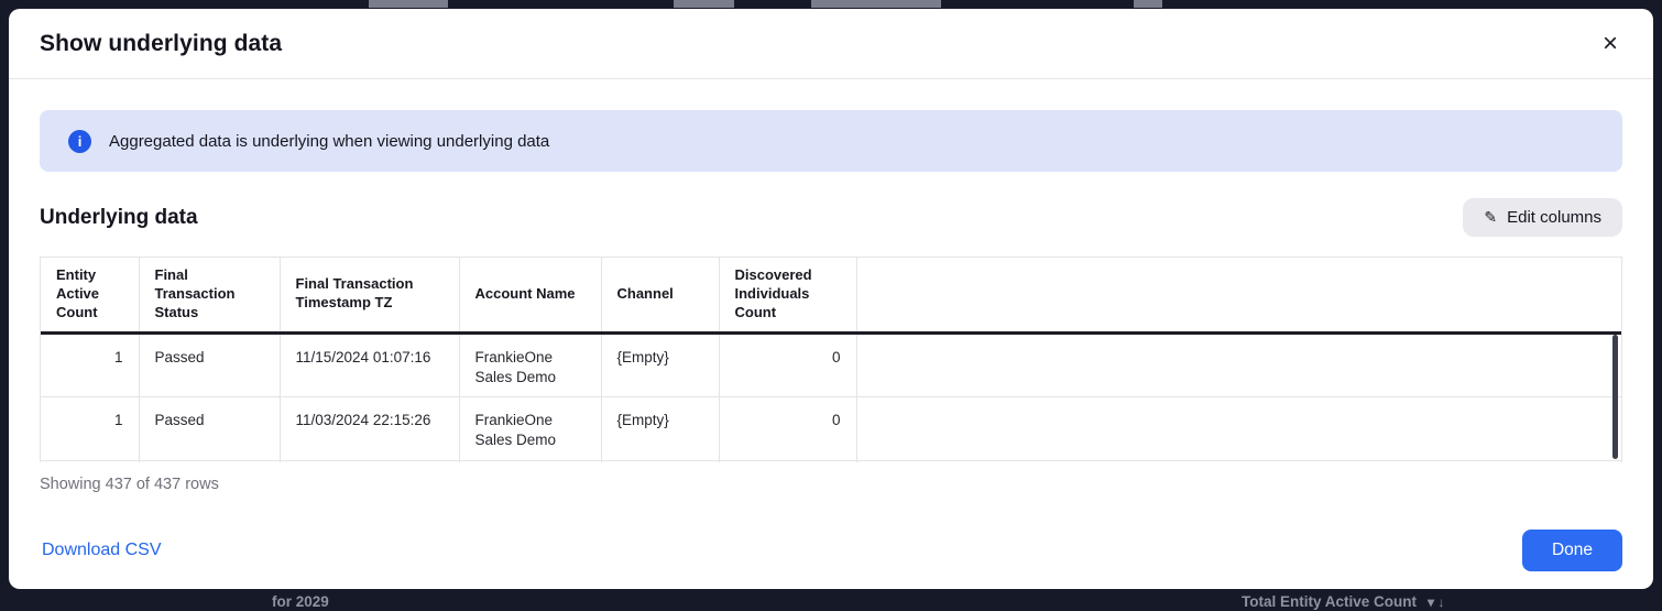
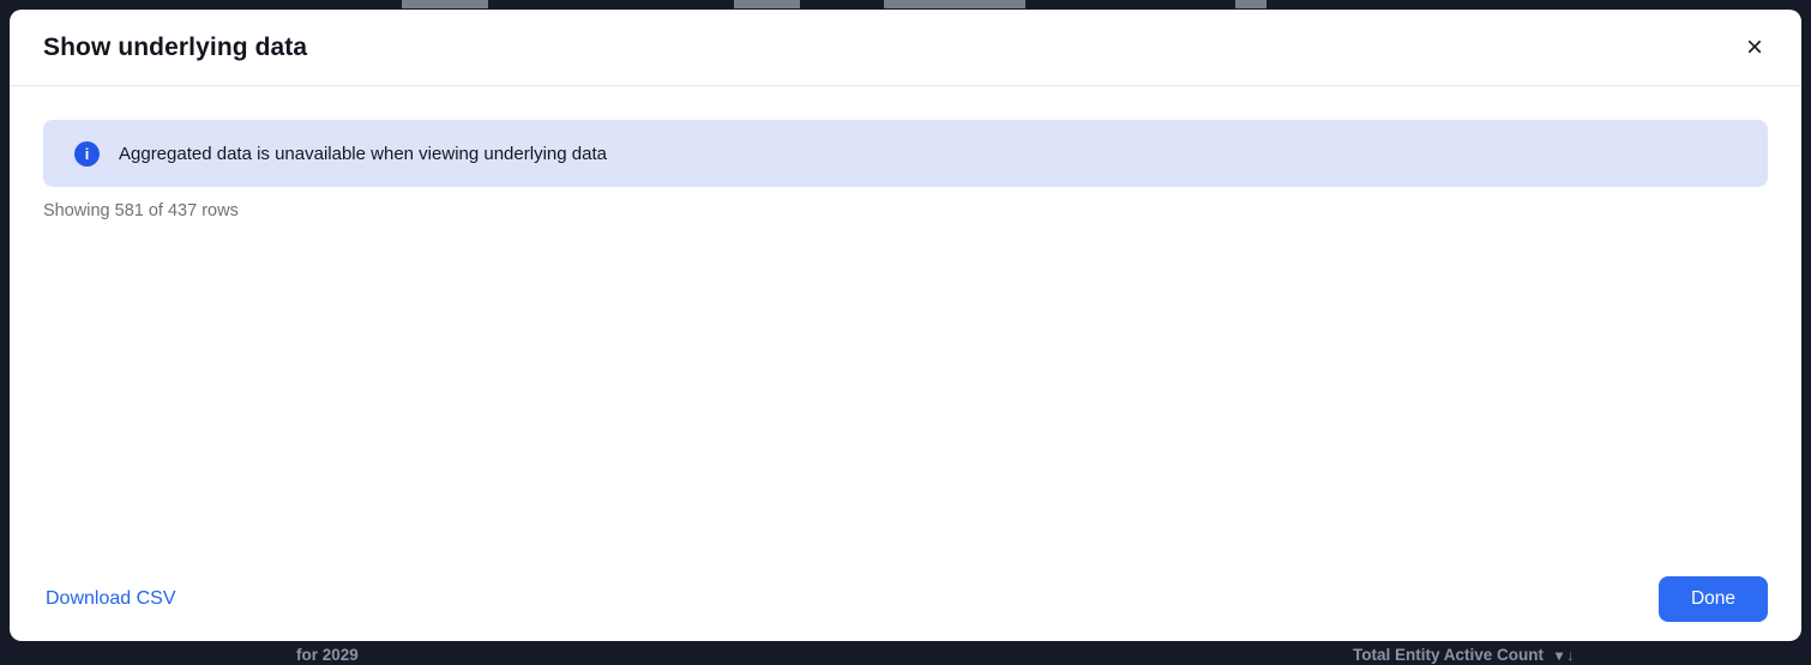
  for 2029
  Total Entity Active Count ▾ ↓
  Show underlying data
  ×
  i
- Aggregated data is underlying when viewing underlying data
+ Aggregated data is unavailable when viewing underlying data
- Underlying data
- ✎
- Edit columns
- Entity Active Count	Final Transaction Status	Final Transaction Timestamp TZ	Account Name	Channel	Discovered Individuals Count
- 1	Passed	11/15/2024 01:07:16	FrankieOne Sales Demo	{Empty}	0
- 1	Passed	11/03/2024 22:15:26	FrankieOne Sales Demo	{Empty}	0
- Showing 437 of 437 rows
+ Showing 581 of 437 rows
  Download CSV
  Done
